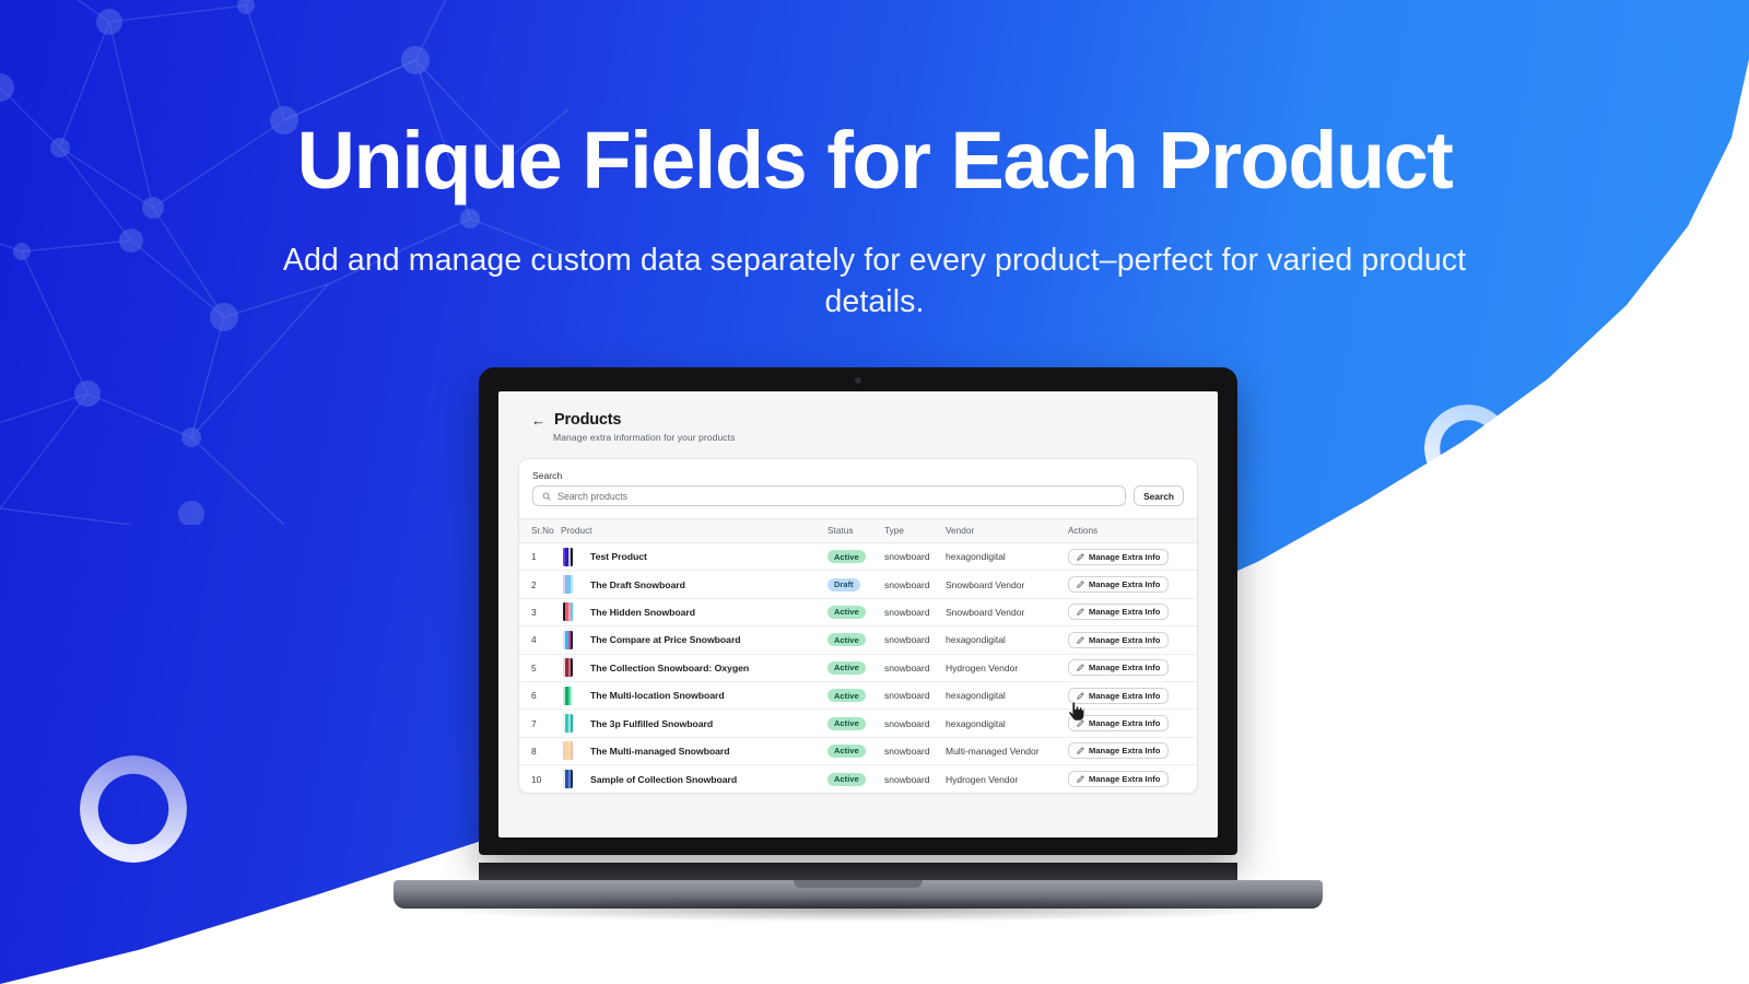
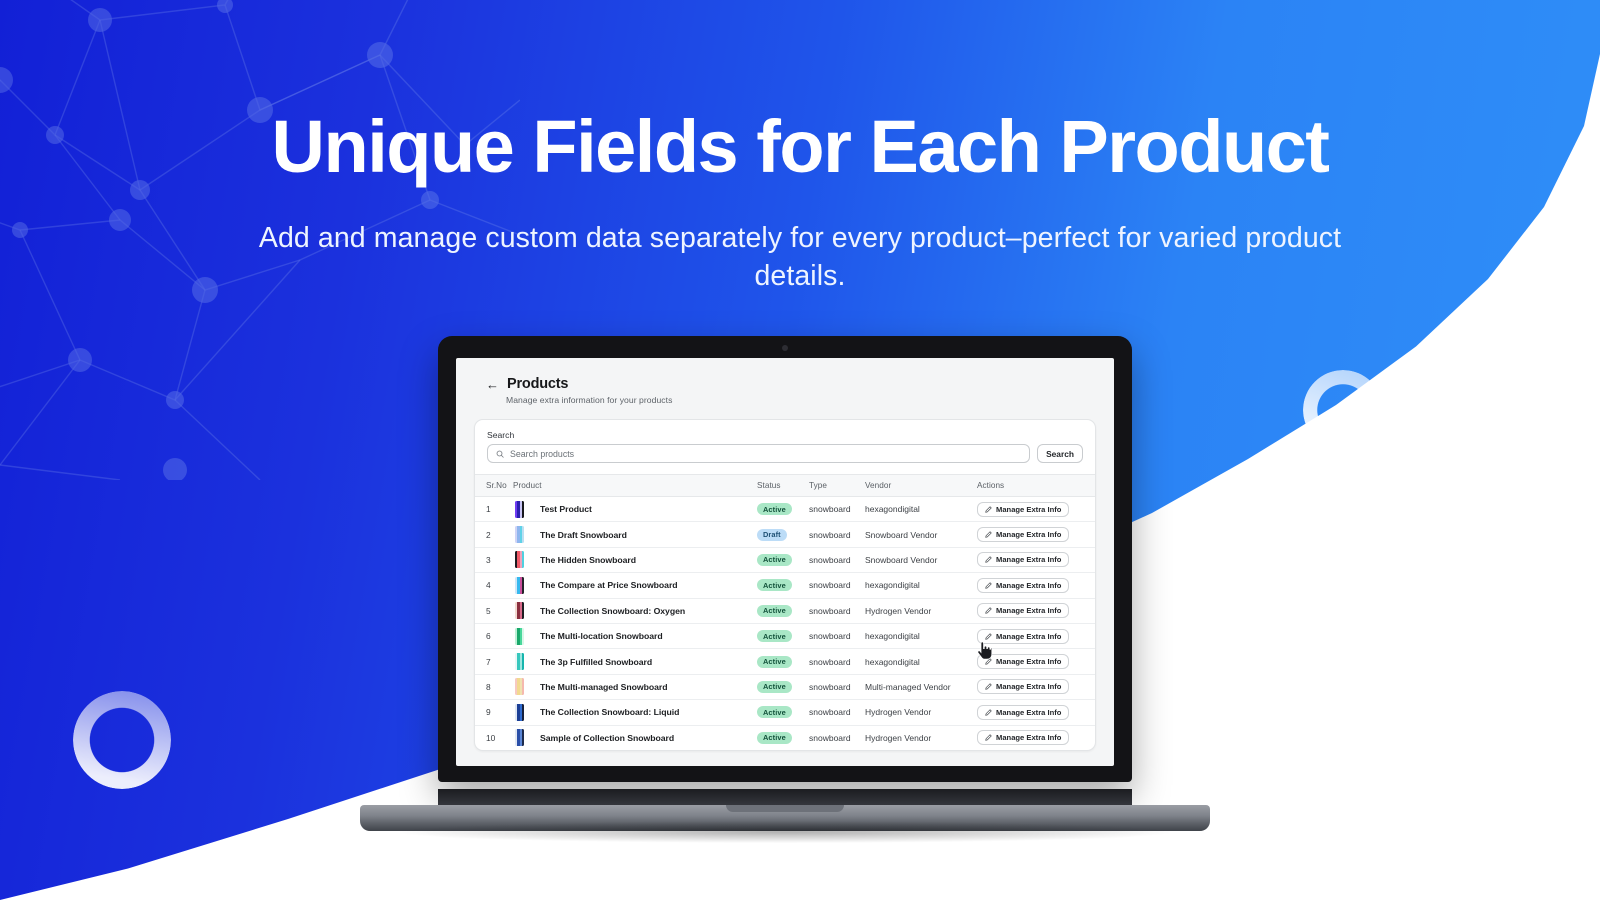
  Unique Fields for Each Product
  Add and manage custom data separately for every product–perfect for varied product details.
  ←
  Products
  Manage extra information for your products
  Search
  Search products
  Search
  Sr.No	Product	Status	Type	Vendor	Actions
  1	Test Product	Active	snowboard	hexagondigital	Manage Extra Info
  2	The Draft Snowboard	Draft	snowboard	Snowboard Vendor	Manage Extra Info
  3	The Hidden Snowboard	Active	snowboard	Snowboard Vendor	Manage Extra Info
  4	The Compare at Price Snowboard	Active	snowboard	hexagondigital	Manage Extra Info
  5	The Collection Snowboard: Oxygen	Active	snowboard	Hydrogen Vendor	Manage Extra Info
  6	The Multi-location Snowboard	Active	snowboard	hexagondigital	Manage Extra Info
  7	The 3p Fulfilled Snowboard	Active	snowboard	hexagondigital	Manage Extra Info
  8	The Multi-managed Snowboard	Active	snowboard	Multi-managed Vendor	Manage Extra Info
+ 9	The Collection Snowboard: Liquid	Active	snowboard	Hydrogen Vendor	Manage Extra Info
  10	Sample of Collection Snowboard	Active	snowboard	Hydrogen Vendor	Manage Extra Info
